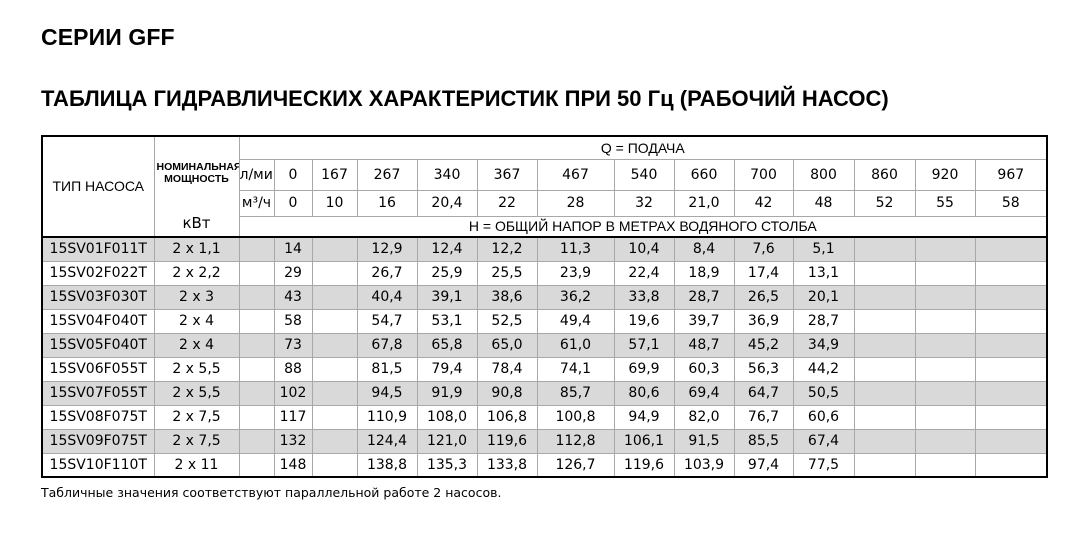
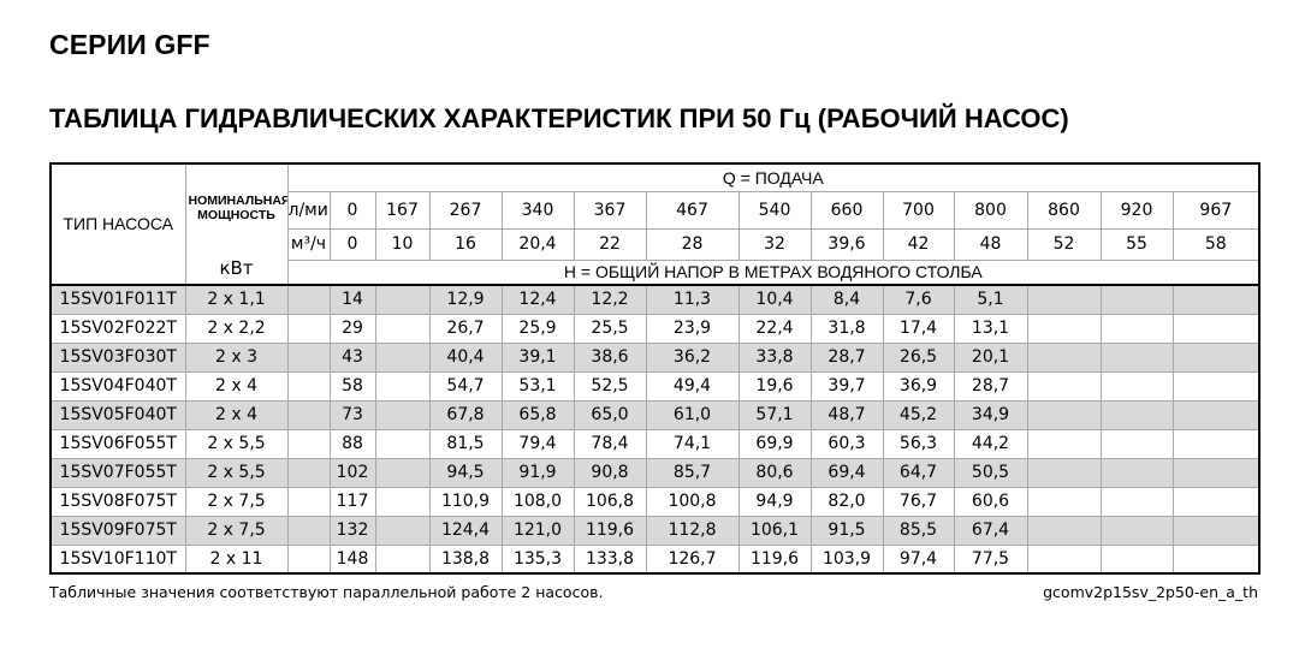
  СЕРИИ GFF
  ТАБЛИЦА ГИДРАВЛИЧЕСКИХ ХАРАКТЕРИСТИК ПРИ 50 Гц (РАБОЧИЙ НАСОС)
  ТИП НАСОСА	НОМИНАЛЬНАЯ МОЩНОСТЬ кВт	Q = ПОДАЧА
  л/ми	0	167	267	340	367	467	540	660	700	800	860	920	967
- м³/ч	0	10	16	20,4	22	28	32	21,0	42	48	52	55	58
+ м³/ч	0	10	16	20,4	22	28	32	39,6	42	48	52	55	58
  Н = ОБЩИЙ НАПОР В МЕТРАХ ВОДЯНОГО СТОЛБА
  15SV01F011T	2 x 1,1		14		12,9	12,4	12,2	11,3	10,4	8,4	7,6	5,1
- 15SV02F022T	2 x 2,2		29		26,7	25,9	25,5	23,9	22,4	18,9	17,4	13,1
+ 15SV02F022T	2 x 2,2		29		26,7	25,9	25,5	23,9	22,4	31,8	17,4	13,1
  15SV03F030T	2 x 3		43		40,4	39,1	38,6	36,2	33,8	28,7	26,5	20,1
  15SV04F040T	2 x 4		58		54,7	53,1	52,5	49,4	19,6	39,7	36,9	28,7
  15SV05F040T	2 x 4		73		67,8	65,8	65,0	61,0	57,1	48,7	45,2	34,9
  15SV06F055T	2 x 5,5		88		81,5	79,4	78,4	74,1	69,9	60,3	56,3	44,2
  15SV07F055T	2 x 5,5		102		94,5	91,9	90,8	85,7	80,6	69,4	64,7	50,5
  15SV08F075T	2 x 7,5		117		110,9	108,0	106,8	100,8	94,9	82,0	76,7	60,6
  15SV09F075T	2 x 7,5		132		124,4	121,0	119,6	112,8	106,1	91,5	85,5	67,4
  15SV10F110T	2 x 11		148		138,8	135,3	133,8	126,7	119,6	103,9	97,4	77,5
  Табличные значения соответствуют параллельной работе 2 насосов.
+ gcomv2p15sv_2p50-en_a_th
